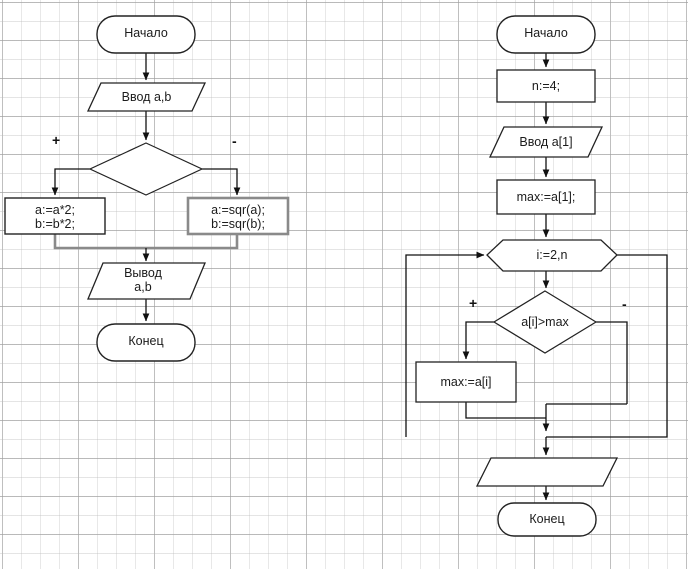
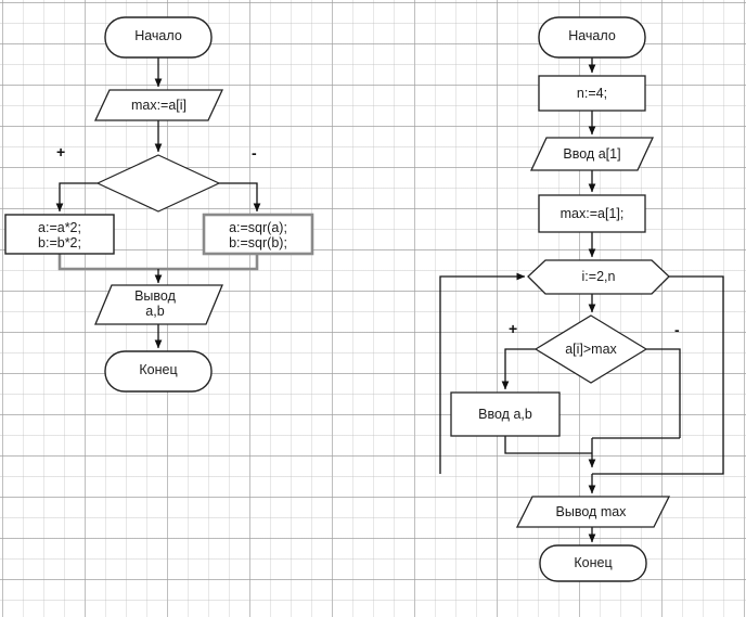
  Начало
- Ввод a,b
+ max:=a[i]
  a:=a*2;
  b:=b*2;
  a:=sqr(a);
  b:=sqr(b);
  Вывод
  a,b
  Конец
  +
  -
  Начало
  n:=4;
  Ввод a[1]
  max:=a[1];
  i:=2,n
  a[i]>max
- max:=a[i]
+ Ввод a,b
+ Вывод max
  Конец
  +
  -
